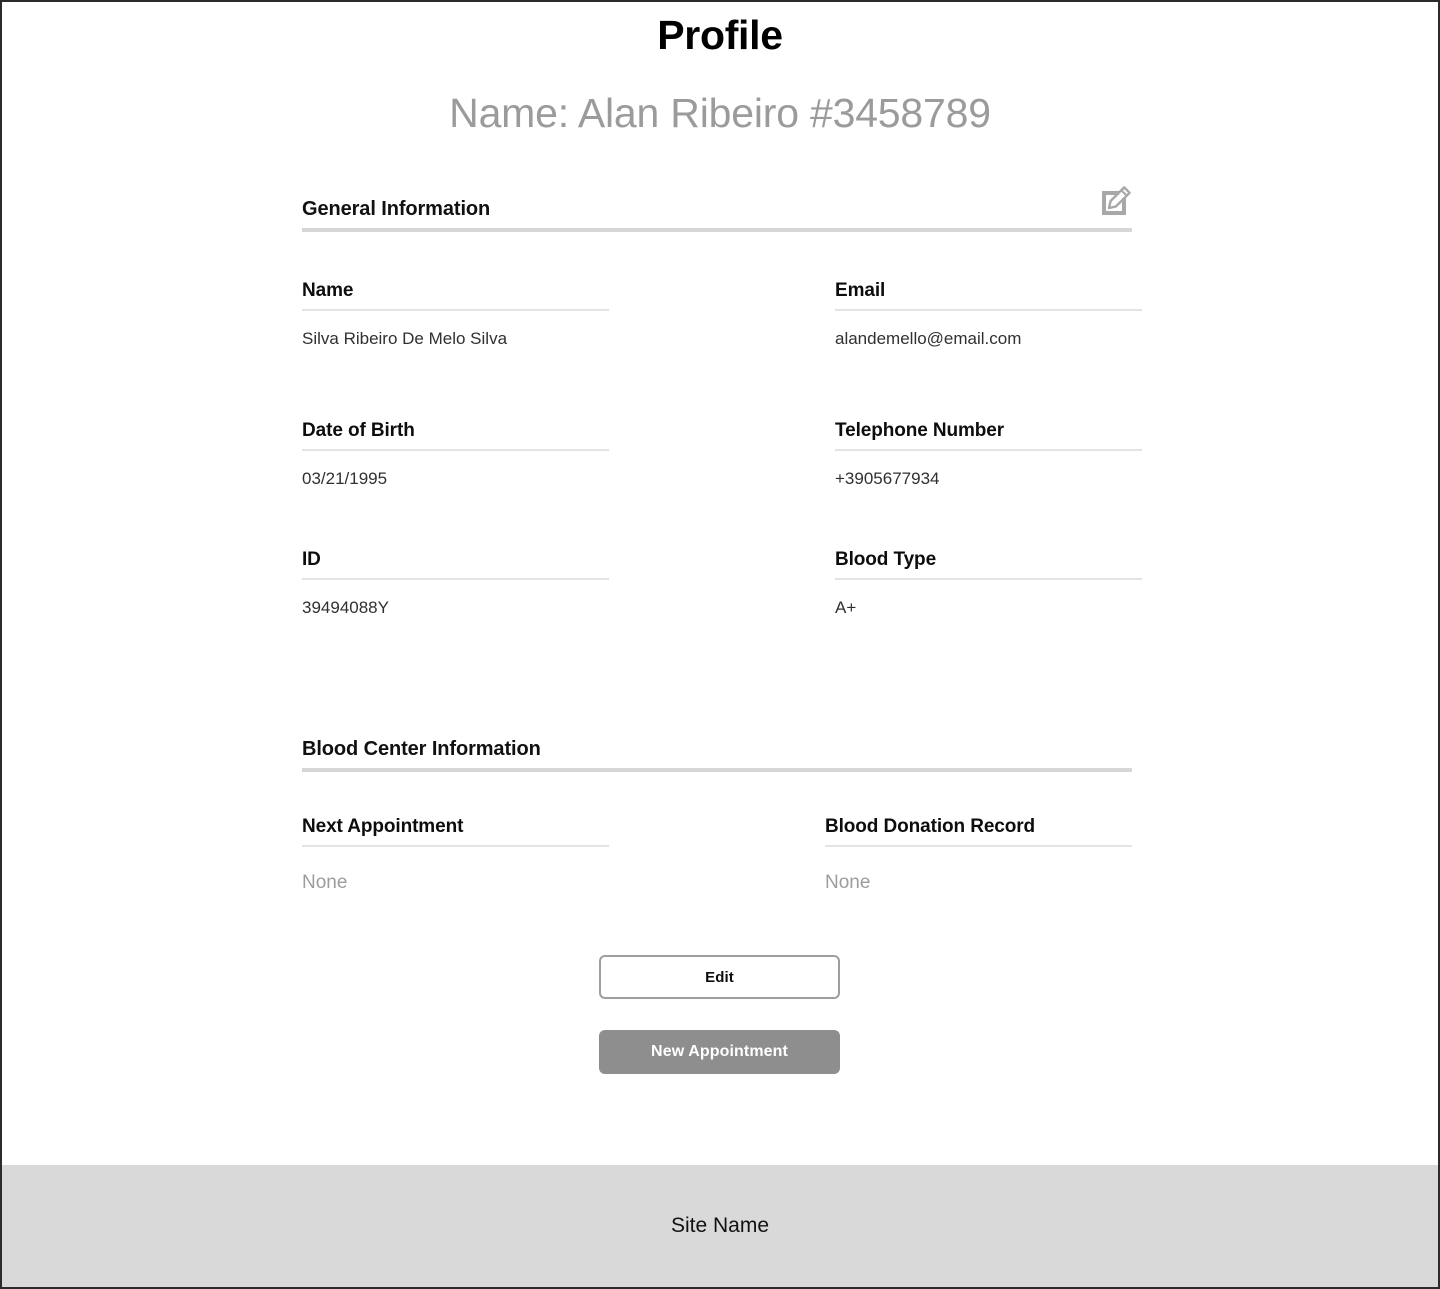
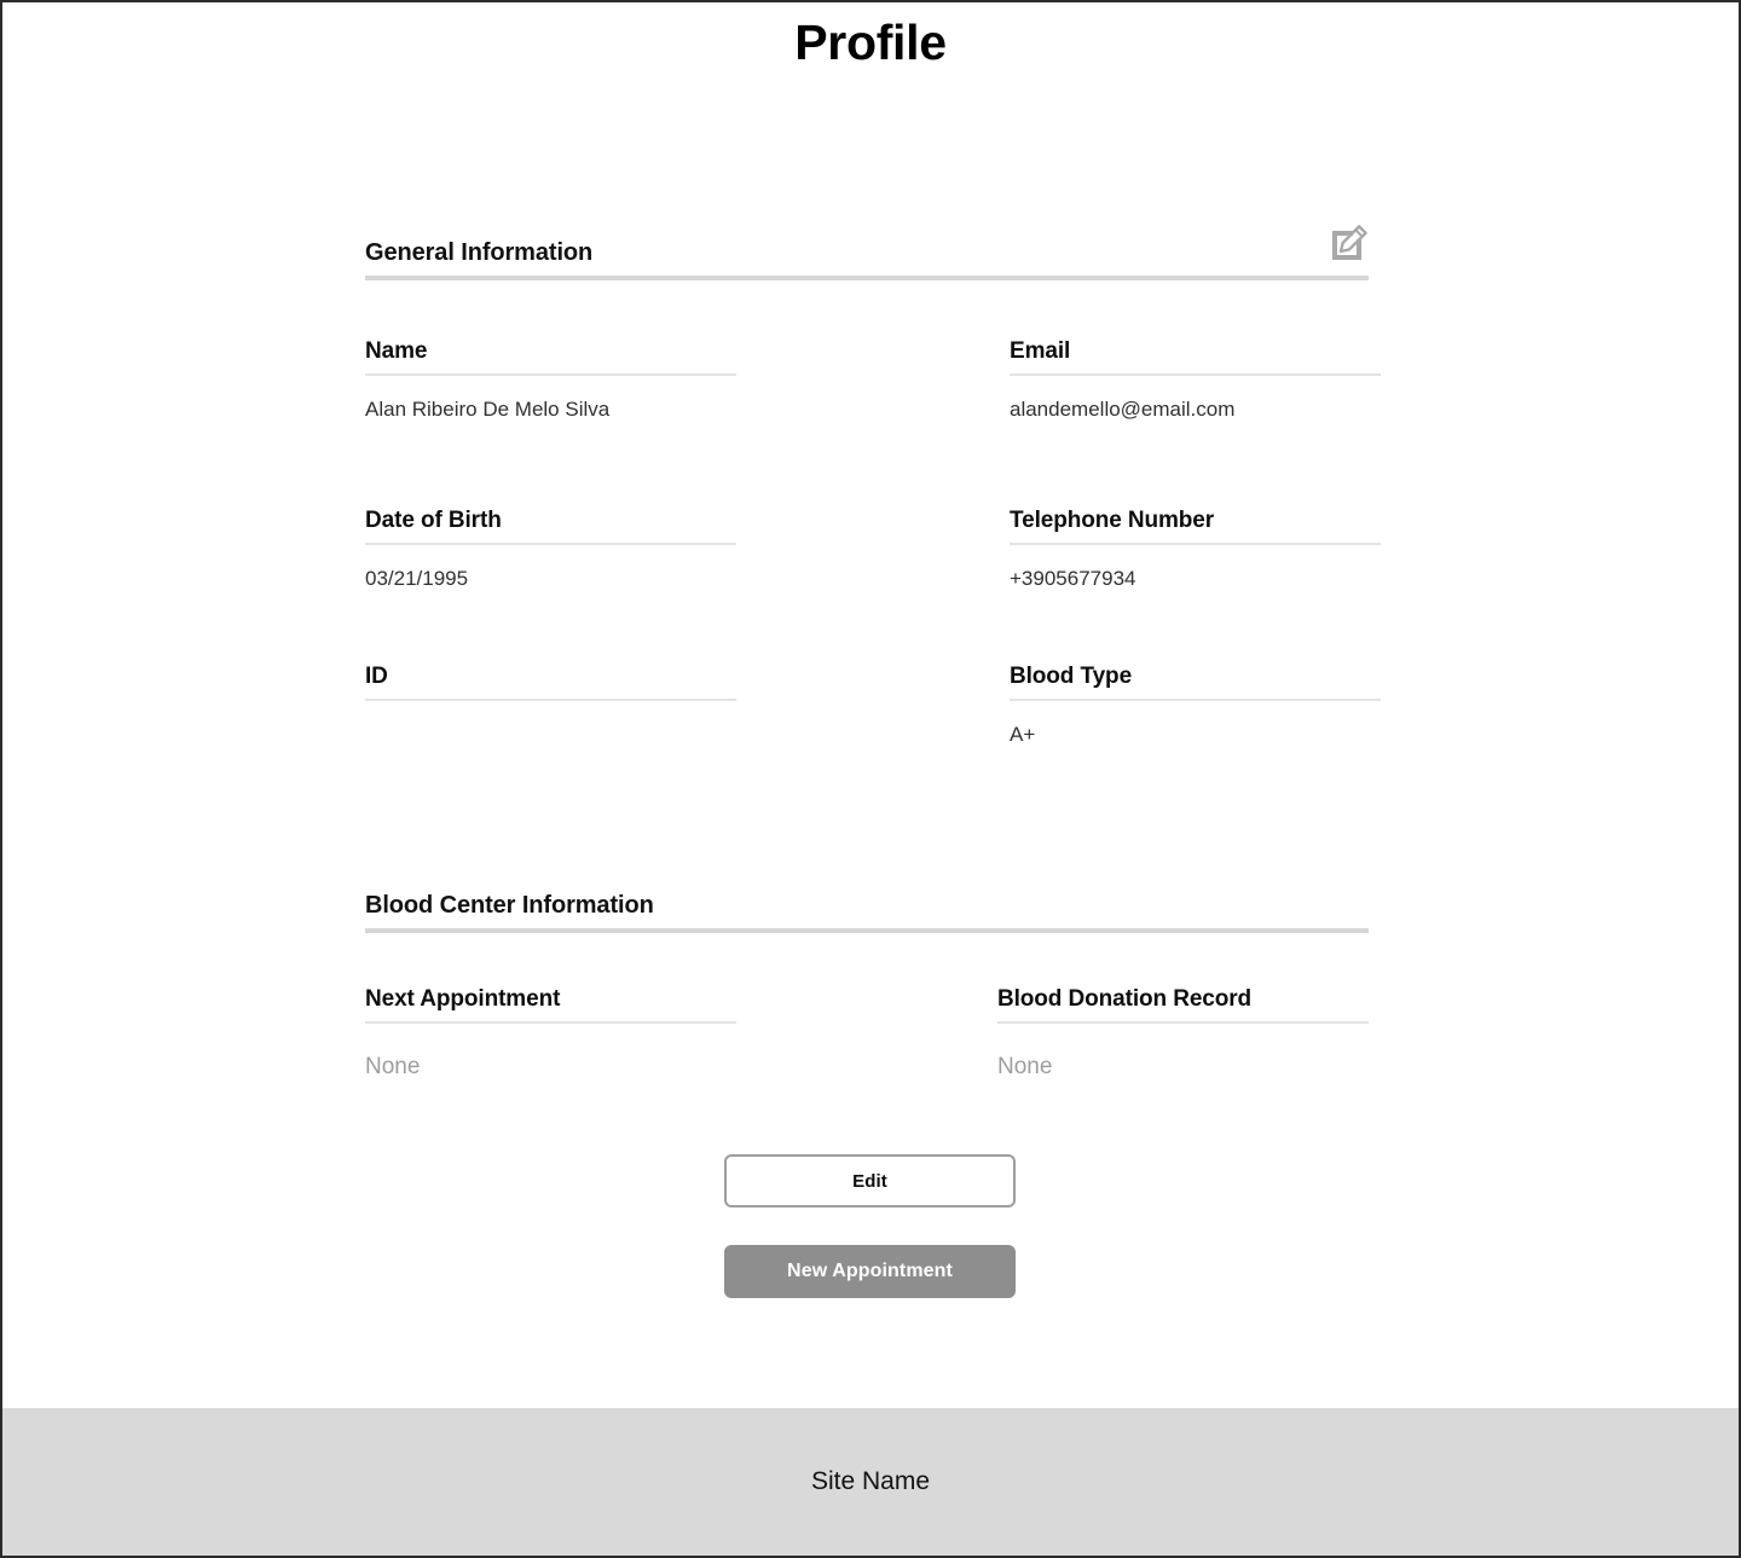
  Profile
- Name: Alan Ribeiro #3458789
  General Information
  Name
- Silva Ribeiro De Melo Silva
+ Alan Ribeiro De Melo Silva
  Email
  alandemello@email.com
  Date of Birth
  03/21/1995
  Telephone Number
  +3905677934
  ID
- 39494088Y
  Blood Type
  A+
  Blood Center Information
  Next Appointment
  None
  Blood Donation Record
  None
  Edit
  New Appointment
  Site Name
